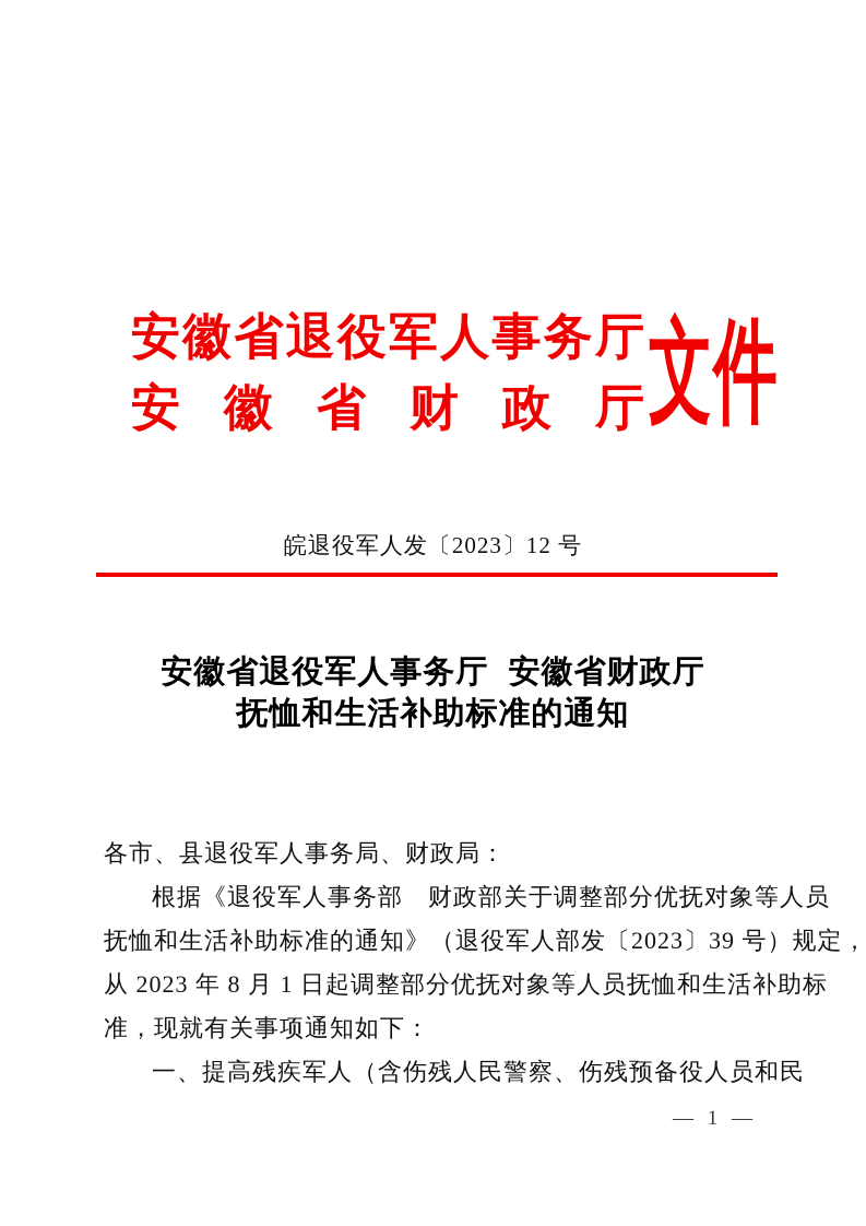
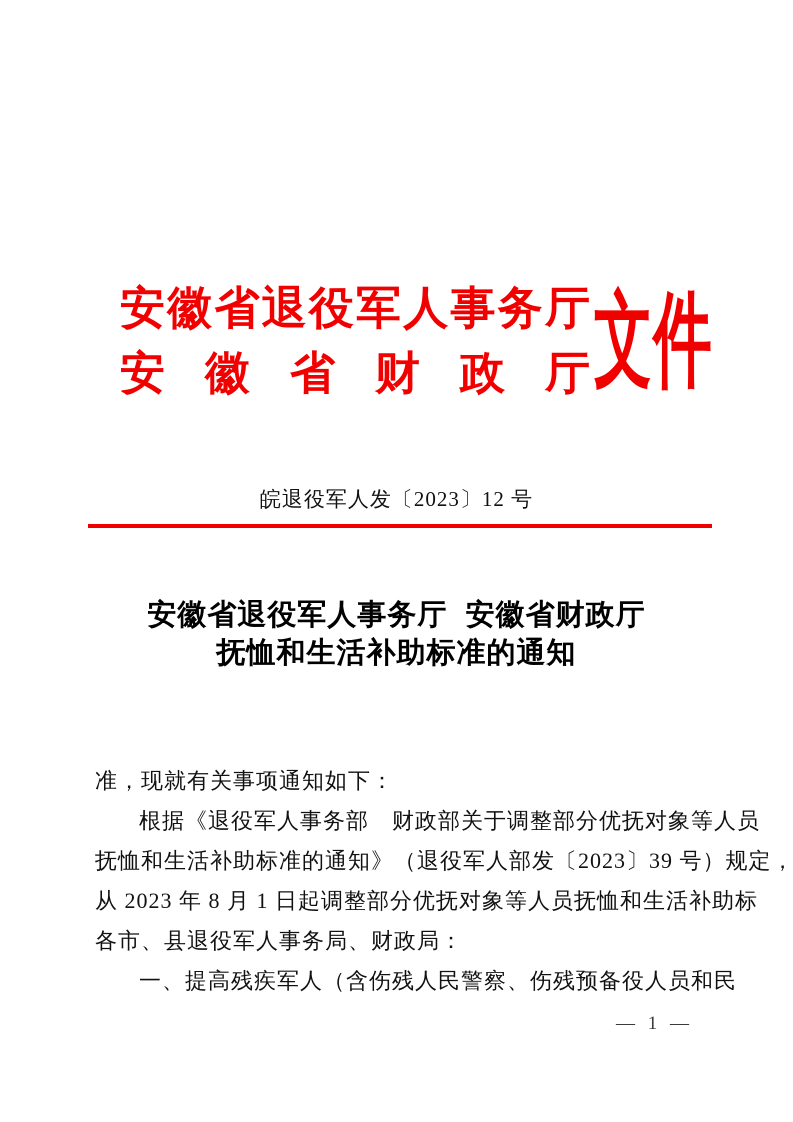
  安徽省退役军人事务厅
  安徽省财政厅
  文件
  皖退役军人发〔2023〕12 号
  安徽省退役军人事务厅 安徽省财政厅
  抚恤和生活补助标准的通知
- 各市、县退役军人事务局、财政局：
+ 准，现就有关事项通知如下：
  根据《退役军人事务部 财政部关于调整部分优抚对象等人员
  抚恤和生活补助标准的通知》（退役军人部发〔2023〕39 号）规定，
  从 2023 年 8 月 1 日起调整部分优抚对象等人员抚恤和生活补助标
- 准，现就有关事项通知如下：
+ 各市、县退役军人事务局、财政局：
  一、提高残疾军人（含伤残人民警察、伤残预备役人员和民
  — 1 —
